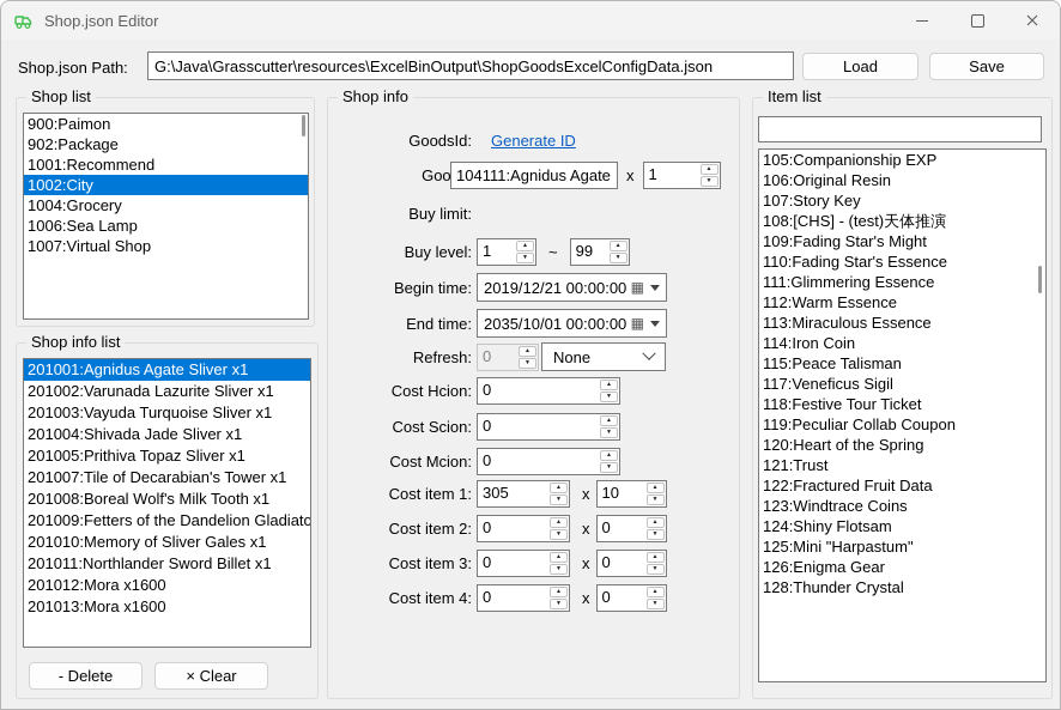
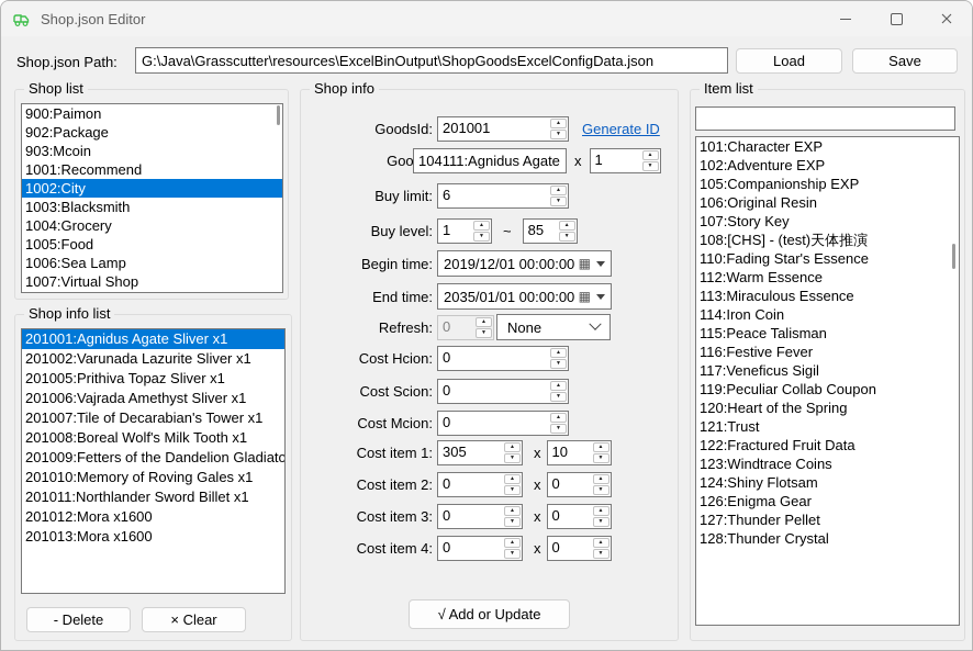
  Shop.json Editor
  Shop.json Path:
  G:\Java\Grasscutter\resources\ExcelBinOutput\ShopGoodsExcelConfigData.json
  Load
  Save
  Shop list
  900:Paimon
  902:Package
+ 903:Mcoin
  1001:Recommend
  1002:City
+ 1003:Blacksmith
  1004:Grocery
+ 1005:Food
  1006:Sea Lamp
  1007:Virtual Shop
  Shop info list
  201001:Agnidus Agate Sliver x1
  201002:Varunada Lazurite Sliver x1
- 201003:Vayuda Turquoise Sliver x1
- 201004:Shivada Jade Sliver x1
  201005:Prithiva Topaz Sliver x1
+ 201006:Vajrada Amethyst Sliver x1
  201007:Tile of Decarabian's Tower x1
  201008:Boreal Wolf's Milk Tooth x1
  201009:Fetters of the Dandelion Gladiato
- 201010:Memory of Sliver Gales x1
+ 201010:Memory of Roving Gales x1
  201011:Northlander Sword Billet x1
  201012:Mora x1600
  201013:Mora x1600
  - Delete
  × Clear
  Shop info
  GoodsId:
+ 201001
  Generate ID
  104111:Agnidus Agate
  x
  1
  Buy limit:
+ 6
  Buy level:
  1
  ~
- 99
+ 85
  Begin time:
- 2019/12/21 00:00:00
+ 2019/12/01 00:00:00
  ▦
  End time:
- 2035/10/01 00:00:00
+ 2035/01/01 00:00:00
  ▦
  Refresh:
  0
  None
  Cost Hcion:
  0
  Cost Scion:
  0
  Cost Mcion:
  0
  Cost item 1:
  305
  x
  10
  Cost item 2:
  0
  x
  0
  Cost item 3:
  0
  x
  0
  Cost item 4:
  0
  x
  0
+ √ Add or Update
  Item list
+ 101:Character EXP
+ 102:Adventure EXP
  105:Companionship EXP
  106:Original Resin
  107:Story Key
  108:[CHS] - (test)天体推演
- 109:Fading Star's Might
  110:Fading Star's Essence
- 111:Glimmering Essence
  112:Warm Essence
  113:Miraculous Essence
  114:Iron Coin
  115:Peace Talisman
+ 116:Festive Fever
  117:Veneficus Sigil
- 118:Festive Tour Ticket
  119:Peculiar Collab Coupon
  120:Heart of the Spring
  121:Trust
  122:Fractured Fruit Data
  123:Windtrace Coins
  124:Shiny Flotsam
- 125:Mini "Harpastum"
  126:Enigma Gear
+ 127:Thunder Pellet
  128:Thunder Crystal
